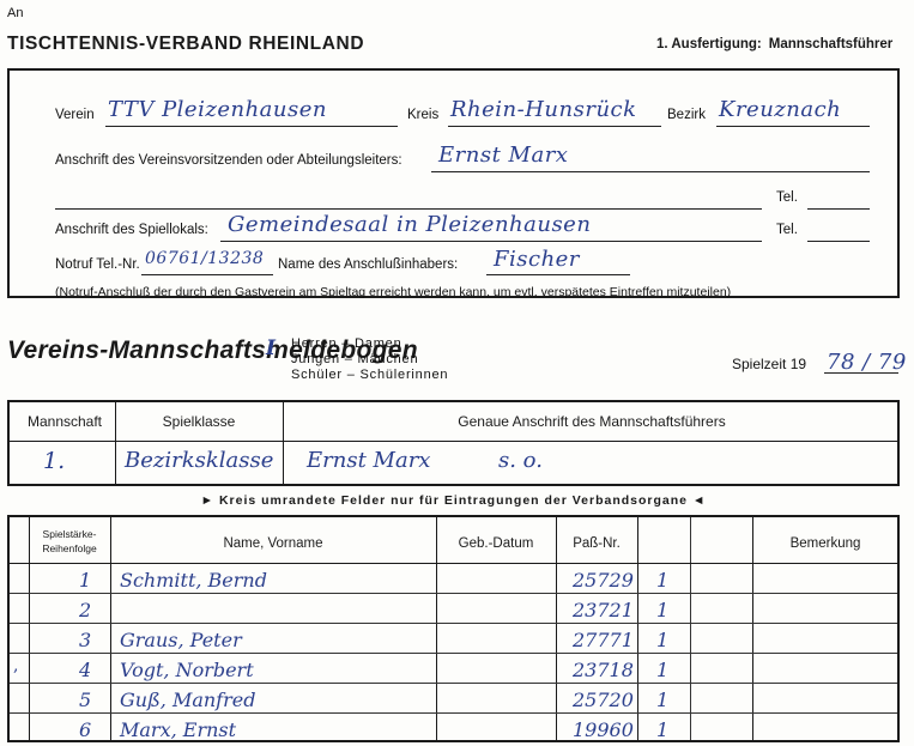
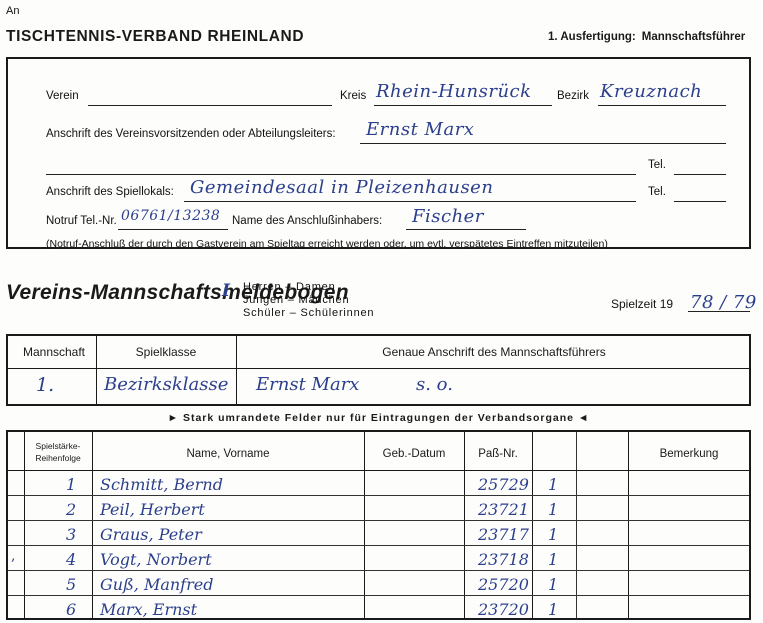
  An
  TISCHTENNIS-VERBAND RHEINLAND
  1. Ausfertigung: Mannschaftsführer
  Verein
- TTV Pleizenhausen
  Kreis
  Rhein-Hunsrück
  Bezirk
  Kreuznach
  Anschrift des Vereinsvorsitzenden oder Abteilungsleiters:
  Ernst Marx
  Tel.
  Anschrift des Spiellokals:
  Gemeindesaal in Pleizenhausen
  Tel.
  Notruf Tel.-Nr.
  06761/13238
  Name des Anschlußinhabers:
  Fischer
- (Notruf-Anschluß der durch den Gastverein am Spieltag erreicht werden kann, um evtl. verspätetes Eintreffen mitzuteilen)
+ (Notruf-Anschluß der durch den Gastverein am Spieltag erreicht werden oder, um evtl. verspätetes Eintreffen mitzuteilen)
  Vereins-Mannschaftsmeldebogen
  I
  Herren – Damen
  Jungen – Mädchen
  Schüler – Schülerinnen
  Spielzeit 19
  78 / 79
  Mannschaft
  Spielklasse
  Genaue Anschrift des Mannschaftsführers
  1.
  Bezirksklasse
  Ernst Marx
  s. o.
- ► Kreis umrandete Felder nur für Eintragungen der Verbandsorgane ◄
+ ► Stark umrandete Felder nur für Eintragungen der Verbandsorgane ◄
  Spielstärke-
  Reihenfolge
  Name, Vorname
  Geb.-Datum
  Paß-Nr.
  Bemerkung
  ,
  1
  Schmitt, Bernd
  25729
  1
  2
+ Peil, Herbert
  23721
  1
  3
  Graus, Peter
- 27771
+ 23717
  1
  4
  Vogt, Norbert
  23718
  1
  5
  Guß, Manfred
  25720
  1
  6
  Marx, Ernst
- 19960
+ 23720
  1
